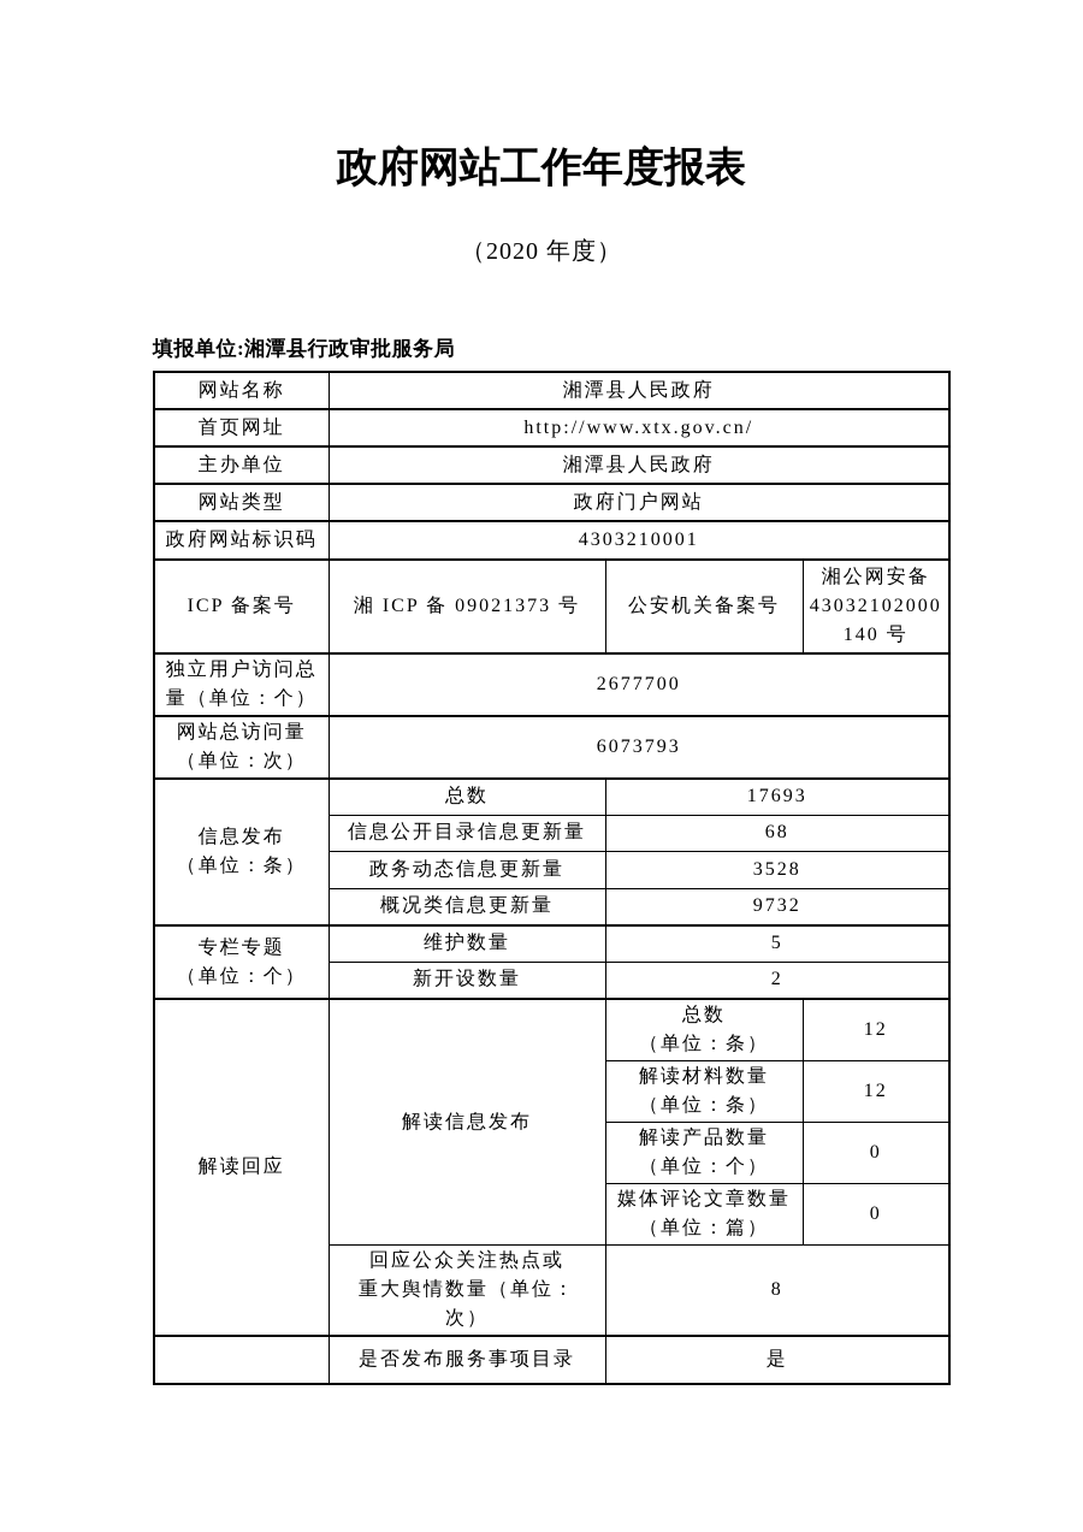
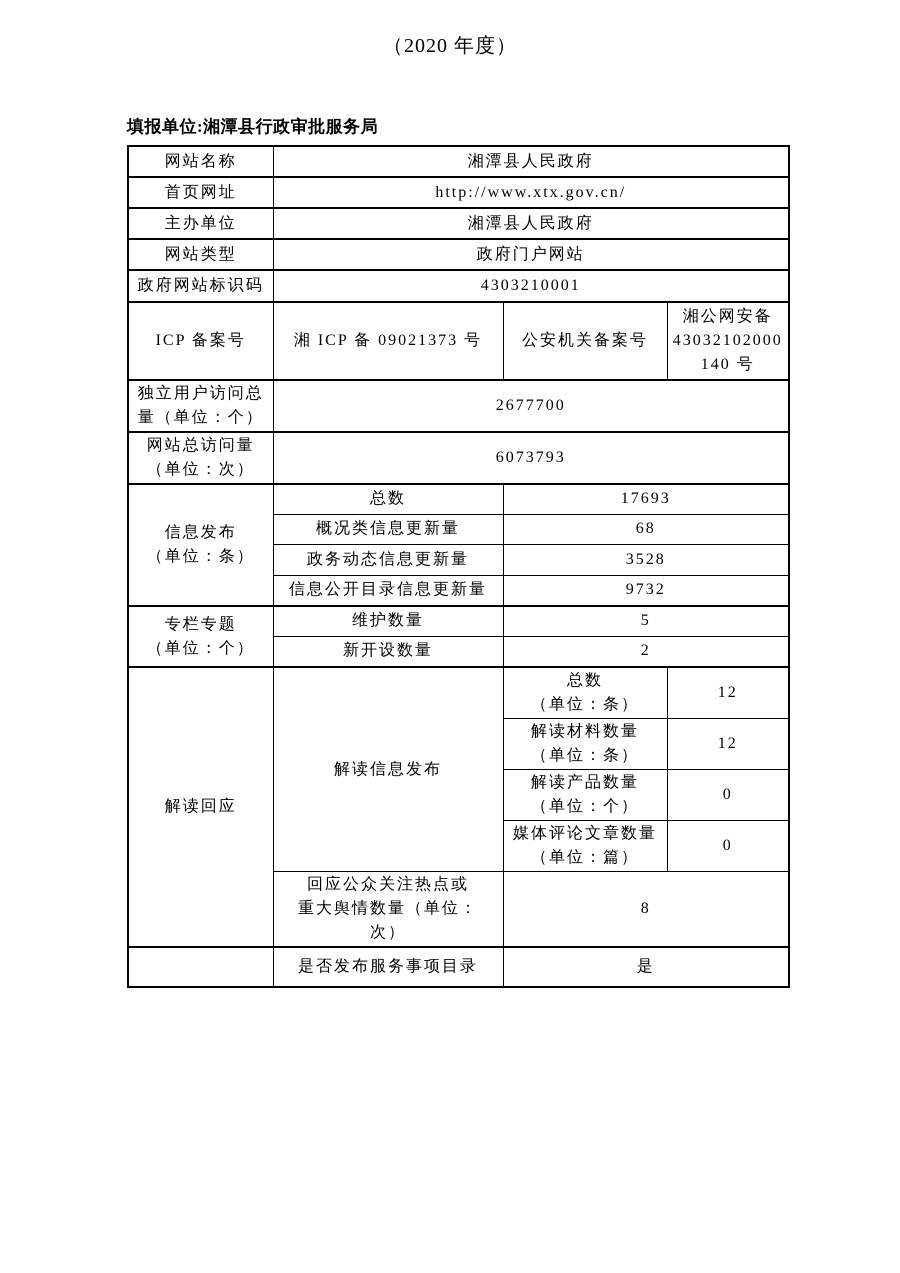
- 政府网站工作年度报表
  （2020 年度）
  填报单位:湘潭县行政审批服务局
  网站名称	湘潭县人民政府
  首页网址	http://www.xtx.gov.cn/
  主办单位	湘潭县人民政府
  网站类型	政府门户网站
  政府网站标识码	4303210001
  ICP 备案号	湘 ICP 备 09021373 号	公安机关备案号	湘公网安备 43032102000 140 号
  独立用户访问总 量（单位：个）	2677700
  网站总访问量 （单位：次）	6073793
  信息发布 （单位：条）	总数	17693
- 信息公开目录信息更新量	68
+ 概况类信息更新量	68
  政务动态信息更新量	3528
- 概况类信息更新量	9732
+ 信息公开目录信息更新量	9732
  专栏专题 （单位：个）	维护数量	5
  新开设数量	2
  解读回应	解读信息发布	总数 （单位：条）	12
  解读材料数量 （单位：条）	12
  解读产品数量 （单位：个）	0
  媒体评论文章数量 （单位：篇）	0
  回应公众关注热点或 重大舆情数量（单位： 次）	8
  	是否发布服务事项目录	是
